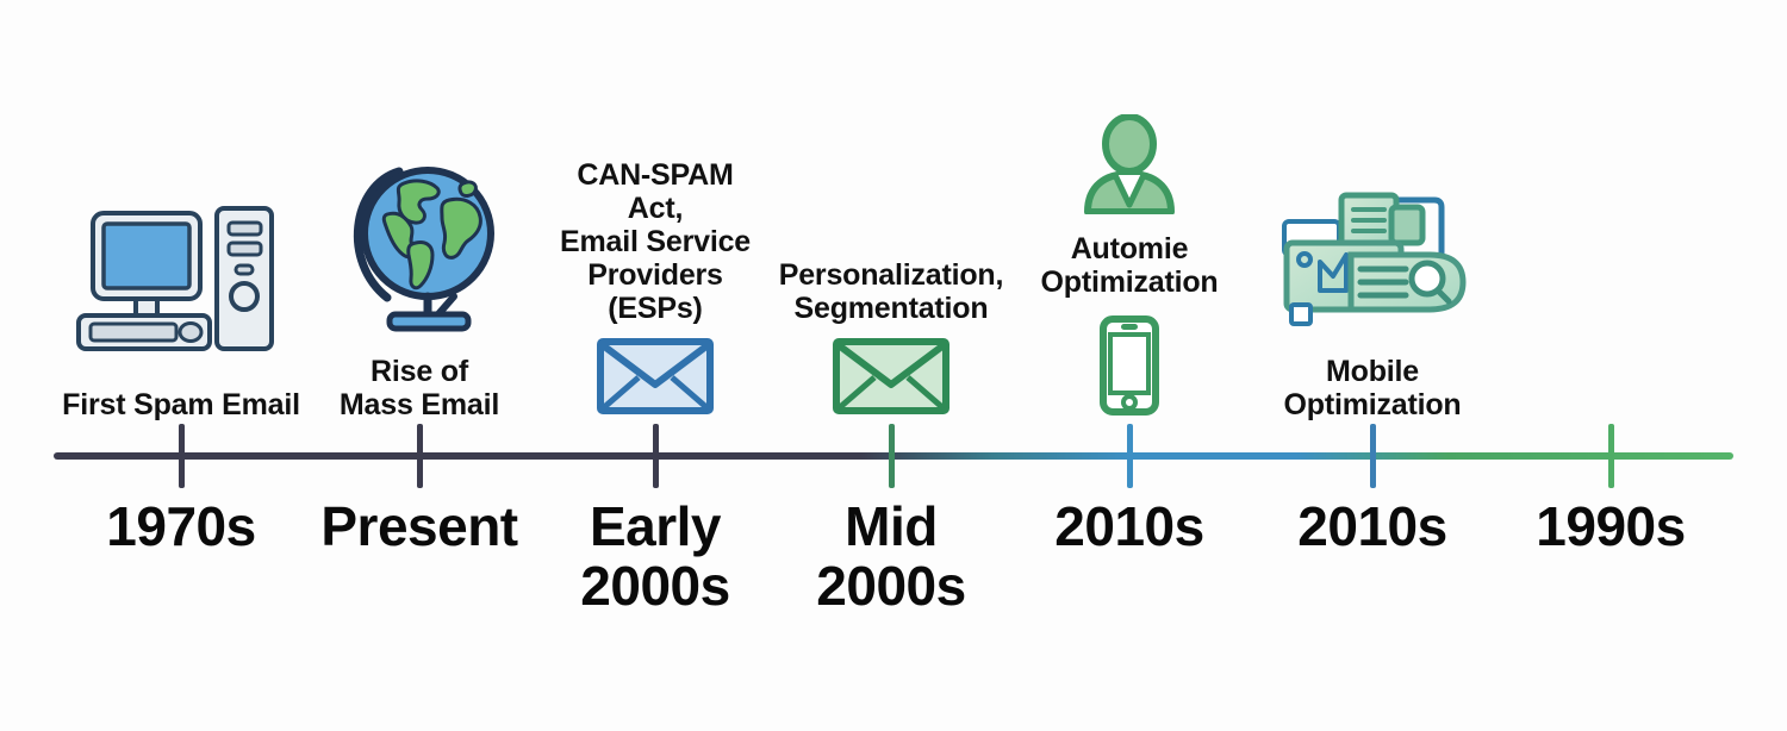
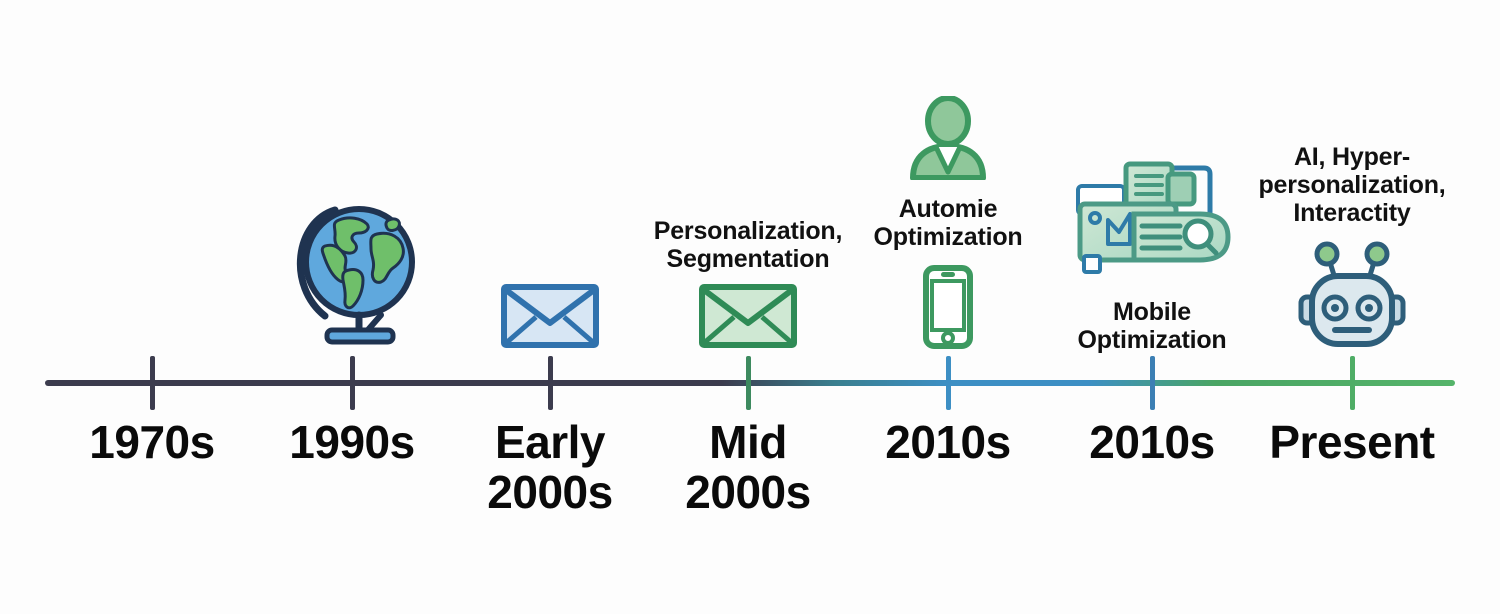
- First Spam Email
- Rise of
- Mass Email
- CAN-SPAM
- Act,
- Email Service
- Providers
- (ESPs)
  Personalization,
  Segmentation
  Automie
  Optimization
  Mobile
  Optimization
+ AI, Hyper-
+ personalization,
+ Interactity
  1970s
- Present
+ 1990s
  Early
  2000s
  Mid
  2000s
  2010s
  2010s
- 1990s
+ Present
